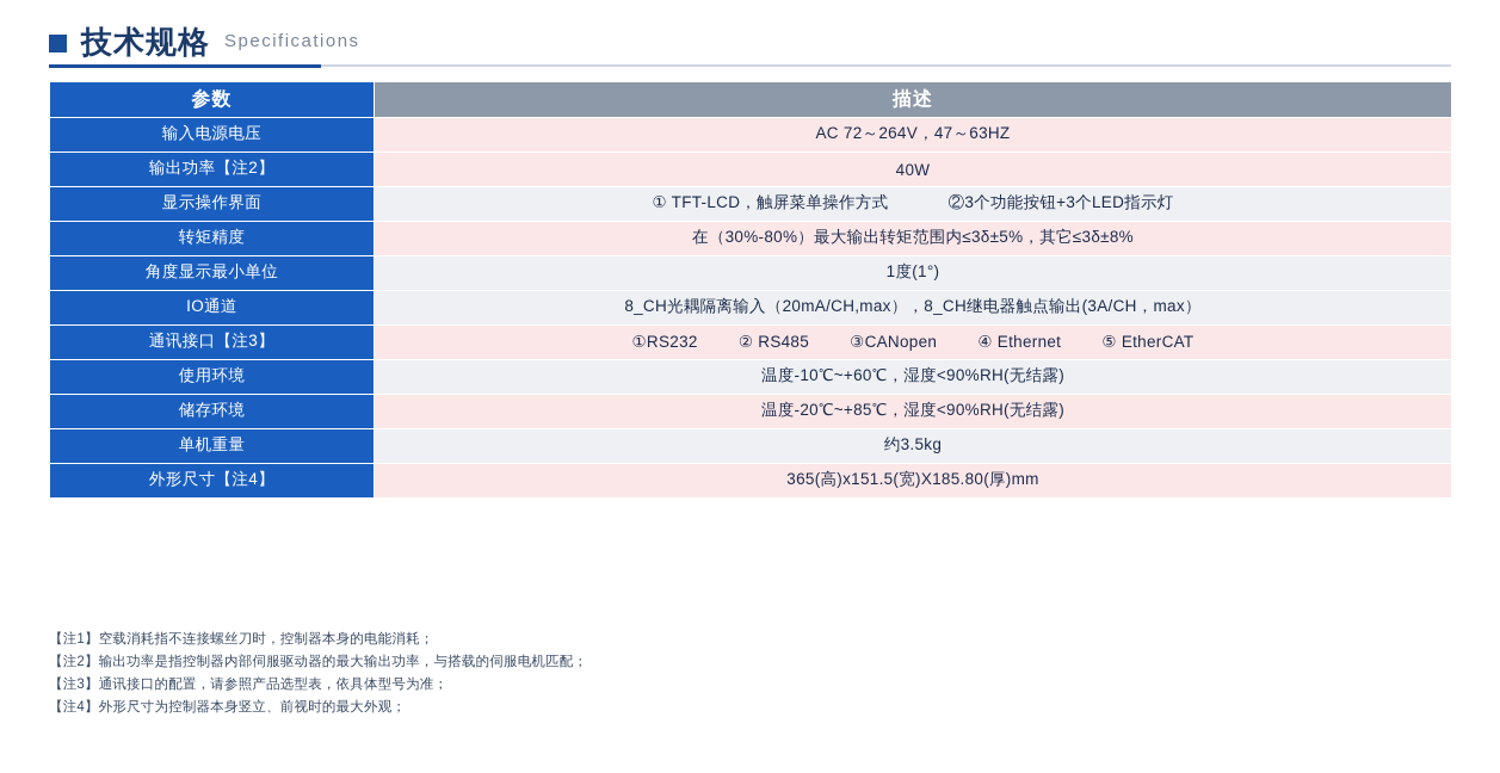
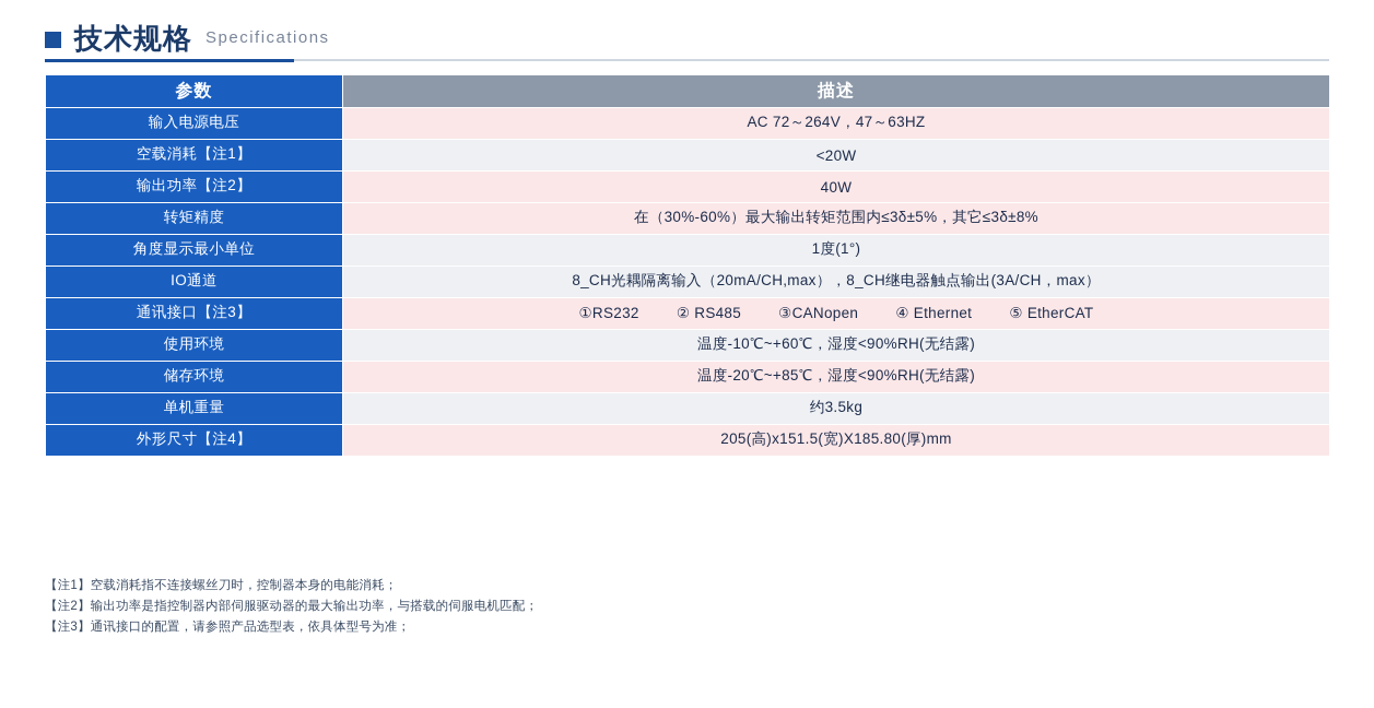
  技术规格
  Specifications
  参数	描述
  输入电源电压	AC 72～264V，47～63HZ
+ 空载消耗【注1】	<20W
  输出功率【注2】	40W
- 显示操作界面	① TFT-LCD，触屏菜单操作方式 ②3个功能按钮+3个LED指示灯
- 转矩精度	在（30%-80%）最大输出转矩范围内≤3δ±5%，其它≤3δ±8%
+ 转矩精度	在（30%-60%）最大输出转矩范围内≤3δ±5%，其它≤3δ±8%
  角度显示最小单位	1度(1°)
  IO通道	8_CH光耦隔离输入（20mA/CH,max），8_CH继电器触点输出(3A/CH，max）
  通讯接口【注3】	①RS232 ② RS485 ③CANopen ④ Ethernet ⑤ EtherCAT
  使用环境	温度-10℃~+60℃，湿度<90%RH(无结露)
  储存环境	温度-20℃~+85℃，湿度<90%RH(无结露)
  单机重量	约3.5kg
- 外形尺寸【注4】	365(高)x151.5(宽)X185.80(厚)mm
+ 外形尺寸【注4】	205(高)x151.5(宽)X185.80(厚)mm
  【注1】空载消耗指不连接螺丝刀时，控制器本身的电能消耗；
  【注2】输出功率是指控制器内部伺服驱动器的最大输出功率，与搭载的伺服电机匹配；
  【注3】通讯接口的配置，请参照产品选型表，依具体型号为准；
- 【注4】外形尺寸为控制器本身竖立、前视时的最大外观；
